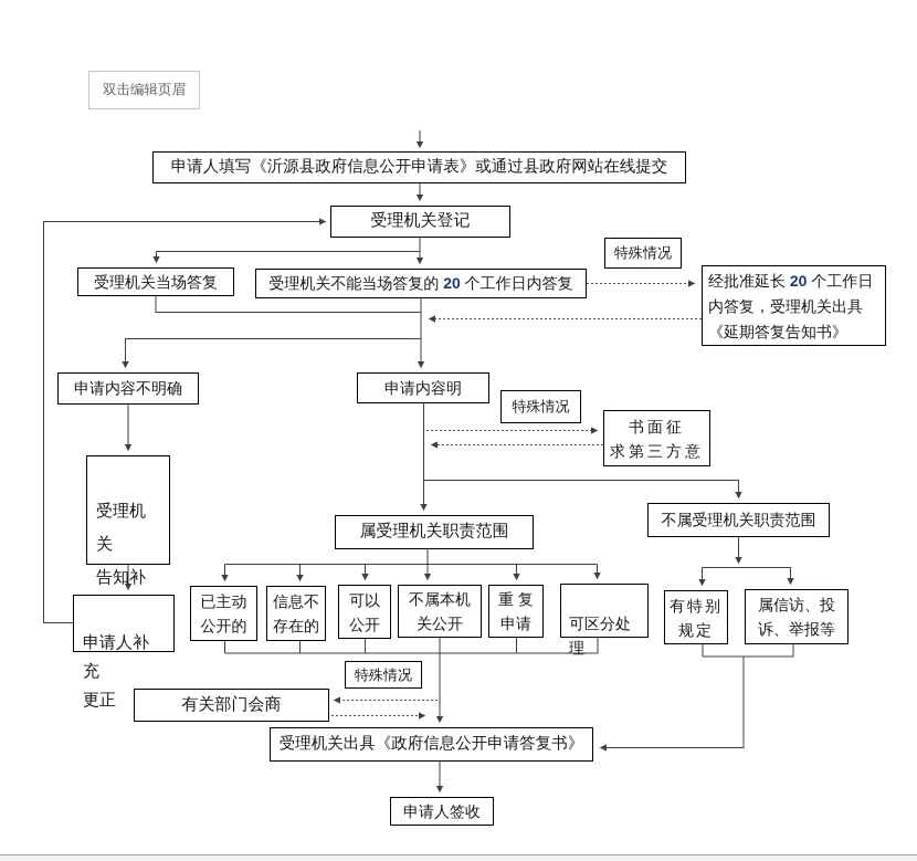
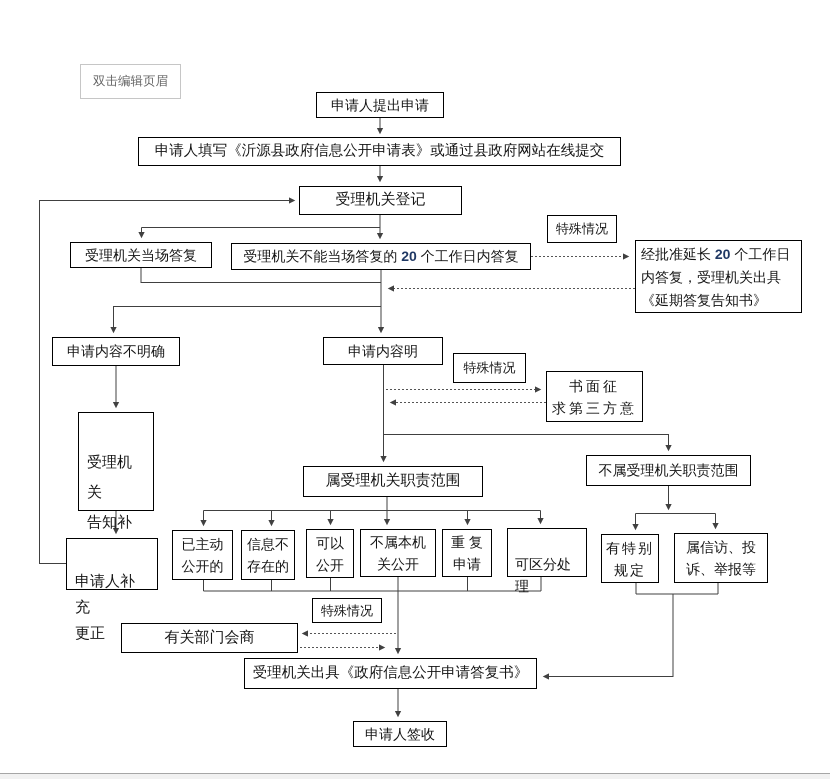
  双击编辑页眉
+ 申请人提出申请
  申请人填写《沂源县政府信息公开申请表》或通过县政府网站在线提交
  受理机关登记
  受理机关当场答复
  受理机关不能当场答复的 20 个工作日内答复
  特殊情况
  经批准延长 20 个工作日内答复，受理机关出具《延期答复告知书》
  申请内容不明确
  申请内容明
  特殊情况
  书面征
  求第三方意
  受理机关
  告知补
  申请人补充
  更正
  属受理机关职责范围
  不属受理机关职责范围
  已主动
  公开的
  信息不
  存在的
  可以
  公开
  不属本机
  关公开
  重 复
  申请
  可区分处
  理
  有特别
  规定
  属信访、投
  诉、举报等
  特殊情况
  有关部门会商
  受理机关出具《政府信息公开申请答复书》
  申请人签收
